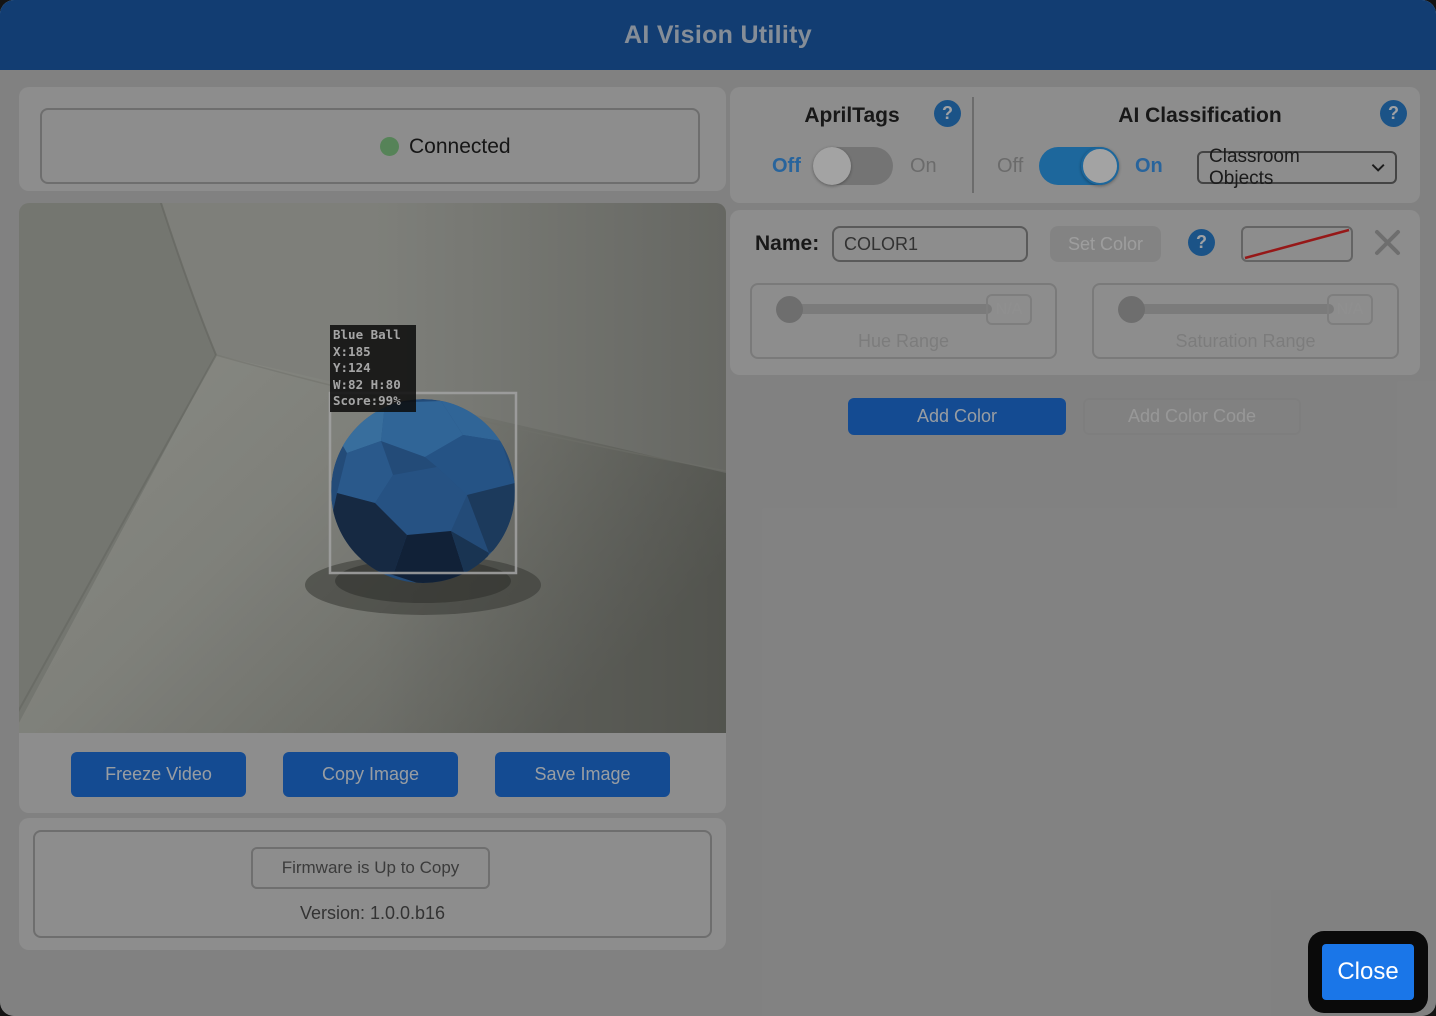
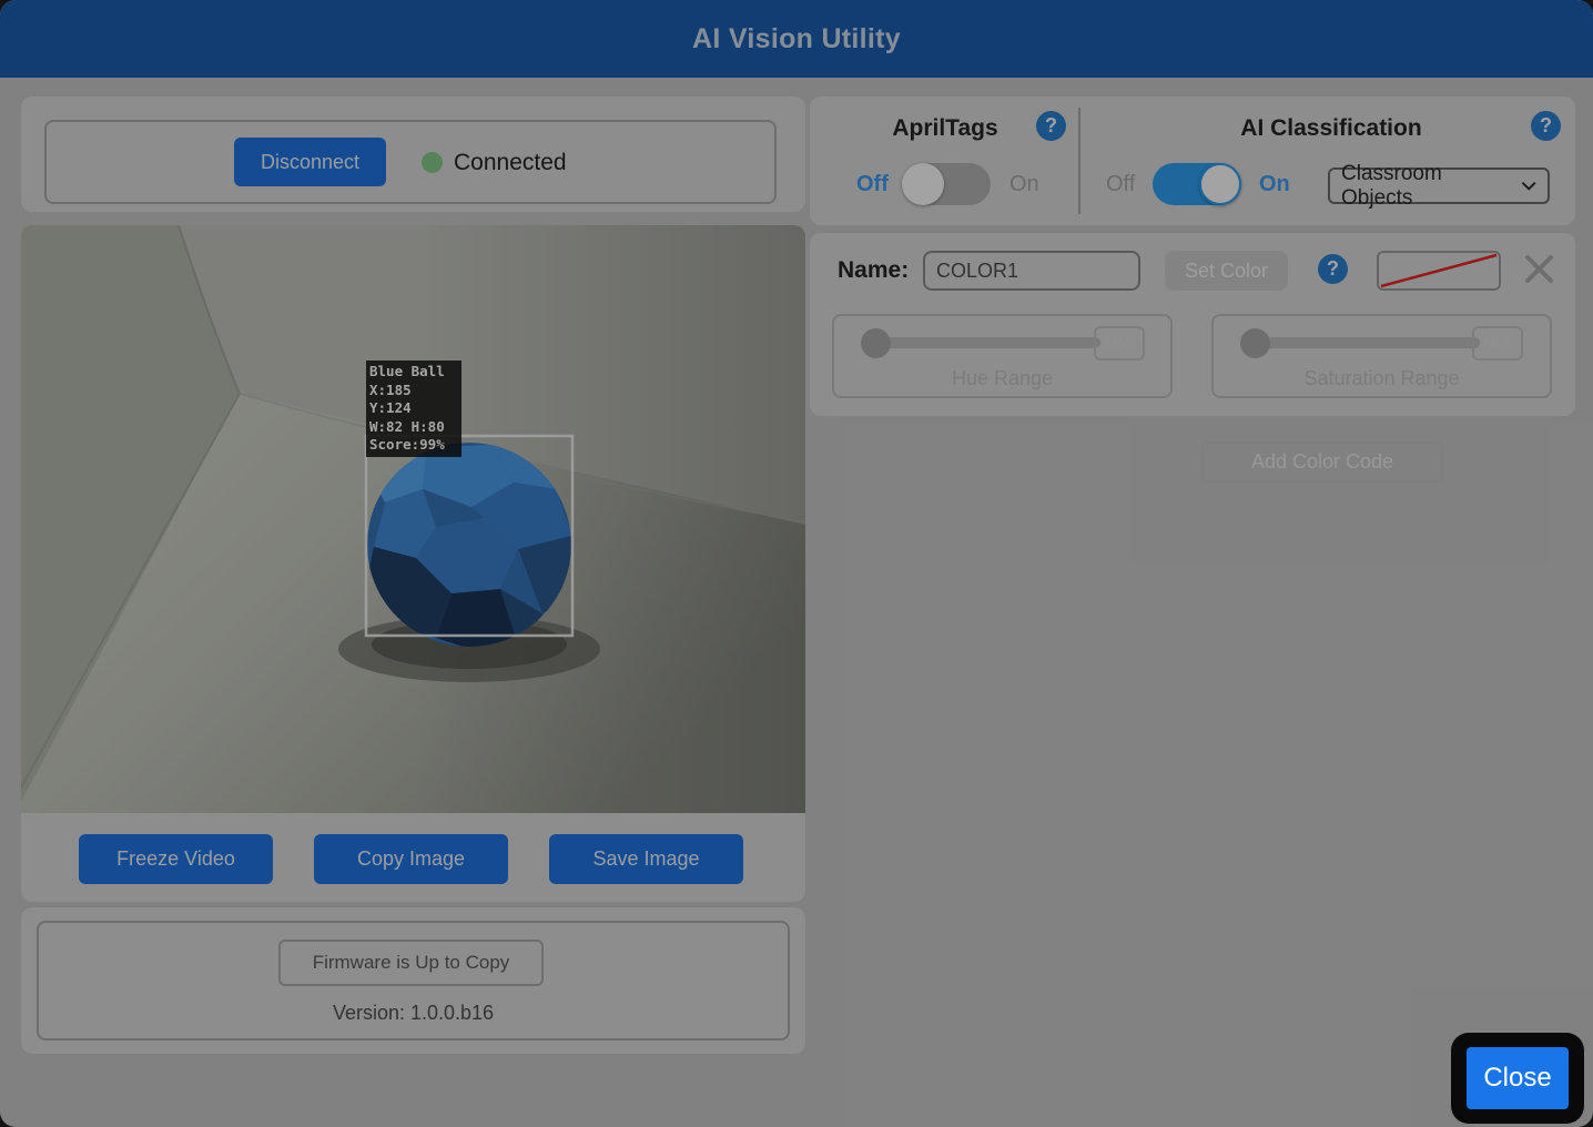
  AI Vision Utility
+ Disconnect
  Connected
  Blue Ball
  X:185 Y:124
  W:82 H:80
  Score:99%
  Freeze Video
  Copy Image
  Save Image
  Firmware is Up to Copy
  Version: 1.0.0.b16
  AprilTags
  ?
  Off
  On
  AI Classification
  ?
  Off
  On
  Classroom Objects
  Name:
  COLOR1
  Set Color
  ?
- Add Color
  Close
